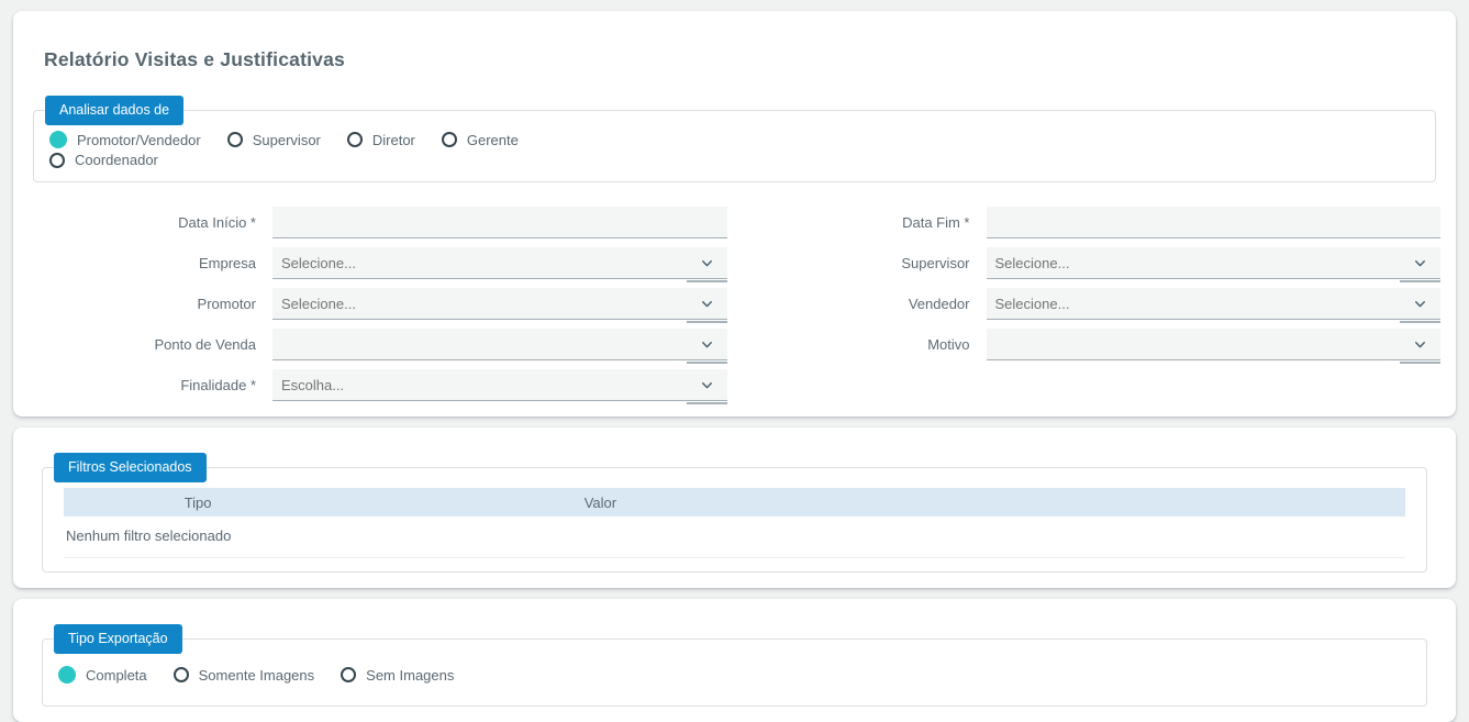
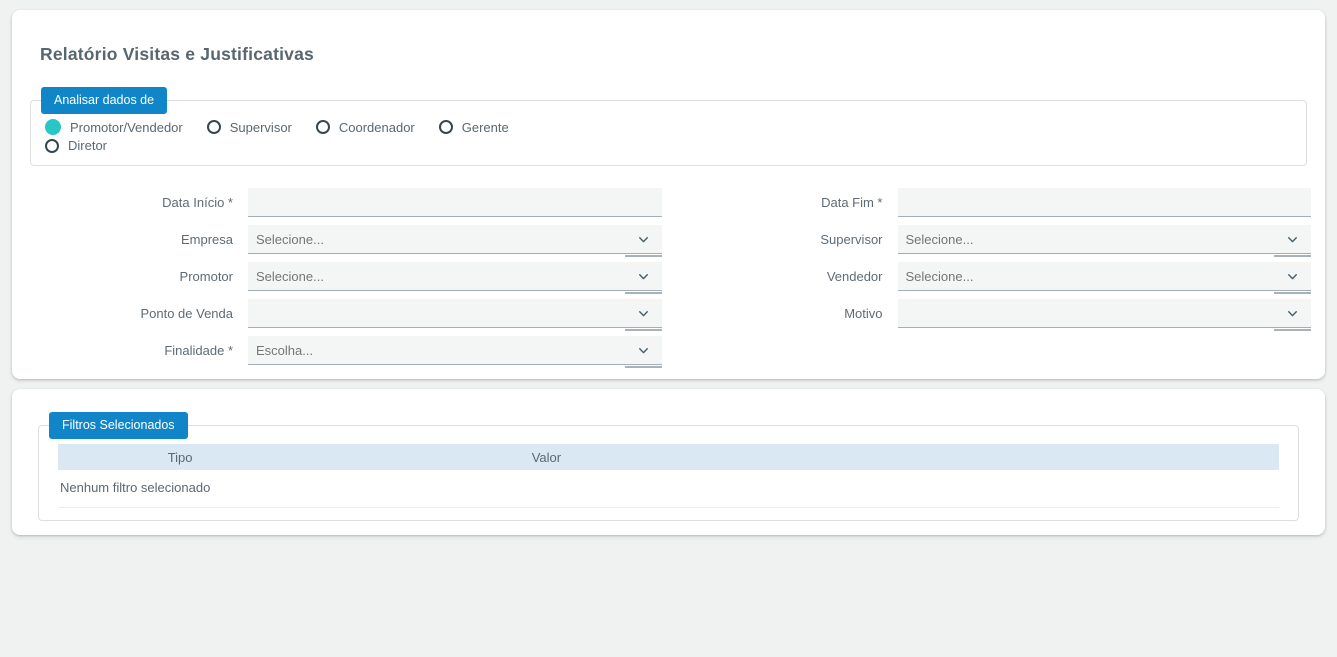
  Relatório Visitas e Justificativas
  Analisar dados de
  Promotor/Vendedor
  Supervisor
- Diretor
+ Coordenador
  Gerente
- Coordenador
+ Diretor
  Data Início *
  Empresa
  Selecione...
  Promotor
  Selecione...
  Ponto de Venda
  Finalidade *
  Escolha...
  Data Fim *
  Supervisor
  Selecione...
  Vendedor
  Selecione...
  Motivo
  Filtros Selecionados
  Tipo	Valor
  Nenhum filtro selecionado
- Tipo Exportação
- Completa
- Somente Imagens
- Sem Imagens
